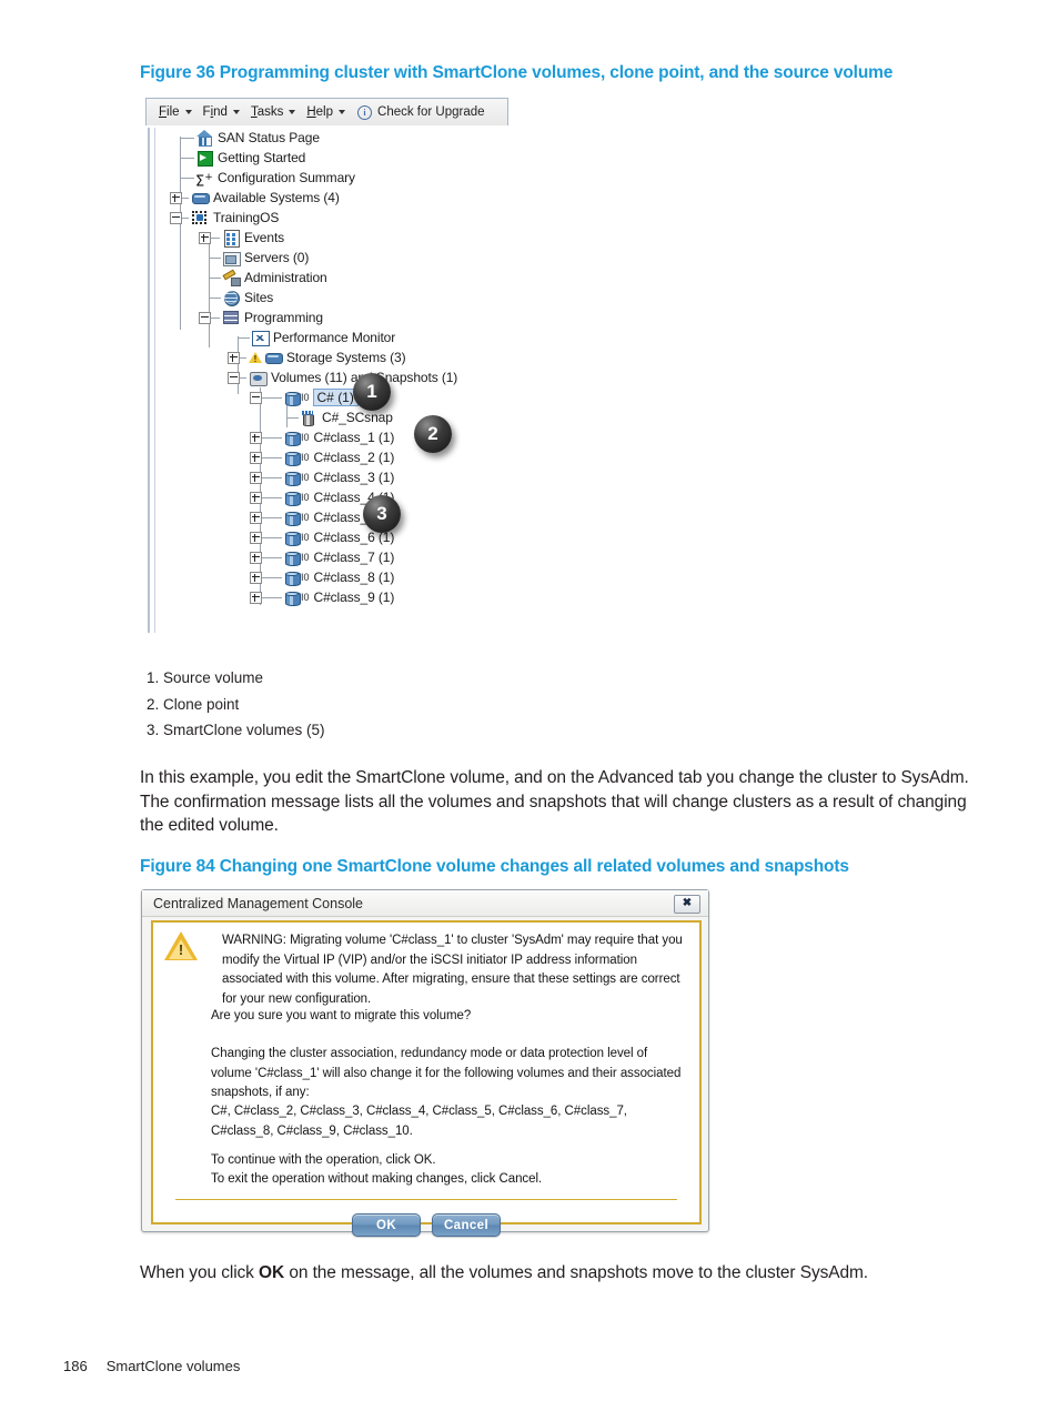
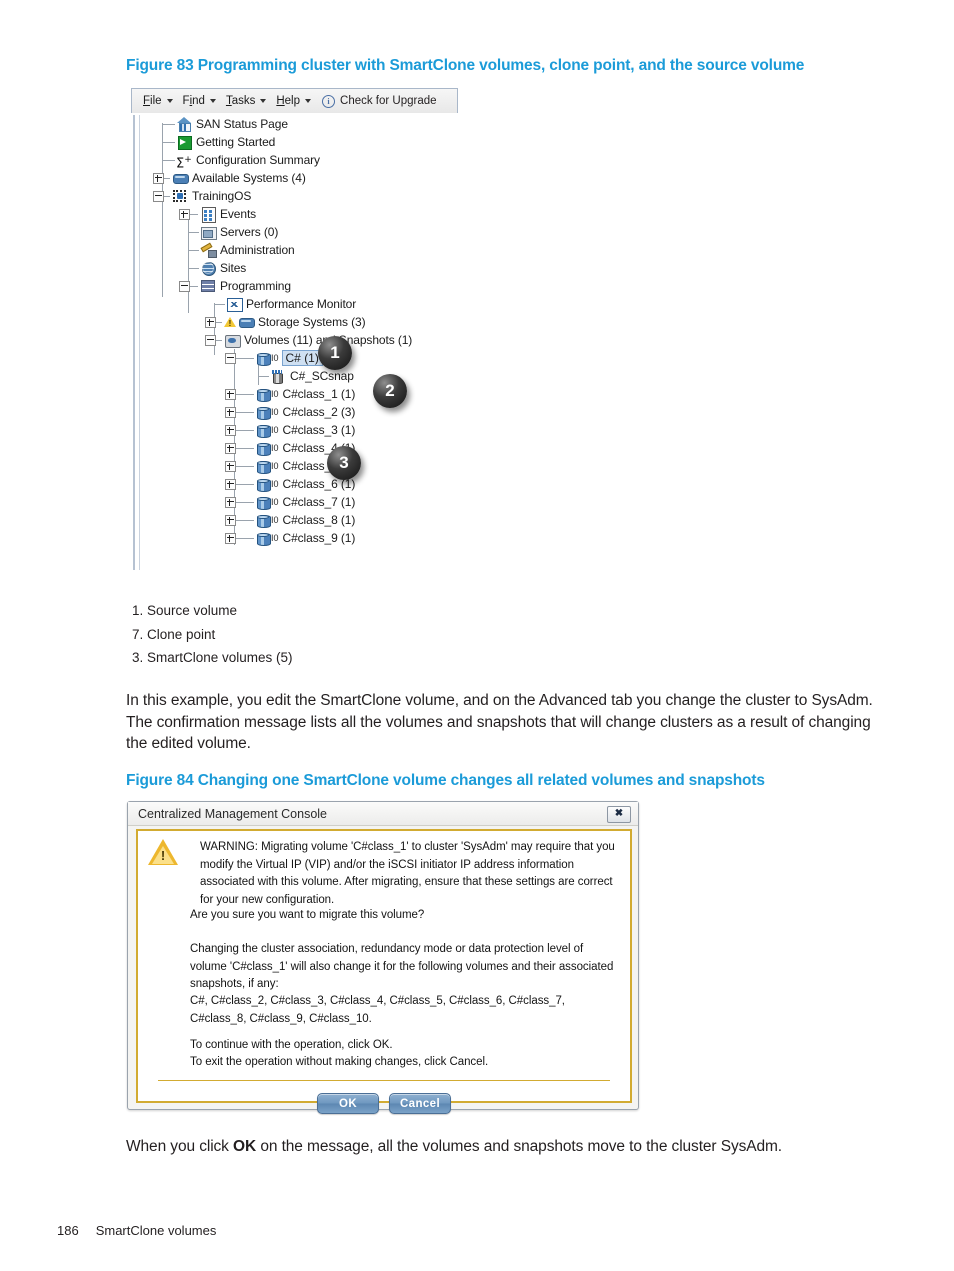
- Figure 36 Programming cluster with SmartClone volumes, clone point, and the source volume
+ Figure 83 Programming cluster with SmartClone volumes, clone point, and the source volume
  File
  Find
  Tasks
  Help
  i
  Check for Upgrade
  SAN Status Page
  Getting Started
  Σ+
  Configuration Summary
  Available Systems (4)
  TrainingOS
  Events
  Servers (0)
  Administration
  Sites
  Programming
  Performance Monitor
  Storage Systems (3)
  Volumes (11) anapshots (1)
  I0
  C# (1)
  C#_SCsnap
  I0
  C#class_1 (1)
  I0
- C#class_2 (1)
+ C#class_2 (3)
  I0
  C#class_3 (1)
  I0
  I0
  I0
  C#class_6 (1)
  I0
  C#class_7 (1)
  I0
  C#class_8 (1)
  I0
  C#class_9 (1)
  1
  2
  3
  1. Source volume
- 2. Clone point
+ 7. Clone point
  3. SmartClone volumes (5)
  In this example, you edit the SmartClone volume, and on the Advanced tab you change the cluster to SysAdm. The confirmation message lists all the volumes and snapshots that will change clusters as a result of changing the edited volume.
  Figure 84 Changing one SmartClone volume changes all related volumes and snapshots
  Centralized Management Console
  ✖
  !
  WARNING: Migrating volume 'C#class_1' to cluster 'SysAdm' may require that you modify the Virtual IP (VIP) and/or the iSCSI initiator IP address information associated with this volume. After migrating, ensure that these settings are correct for your new configuration.
  Are you sure you want to migrate this volume?
  Changing the cluster association, redundancy mode or data protection level of volume 'C#class_1' will also change it for the following volumes and their associated snapshots, if any:
  C#, C#class_2, C#class_3, C#class_4, C#class_5, C#class_6, C#class_7, C#class_8, C#class_9, C#class_10.
  To continue with the operation, click OK.
  To exit the operation without making changes, click Cancel.
  OK
  Cancel
  When you click OK on the message, all the volumes and snapshots move to the cluster SysAdm.
  186 SmartClone volumes
